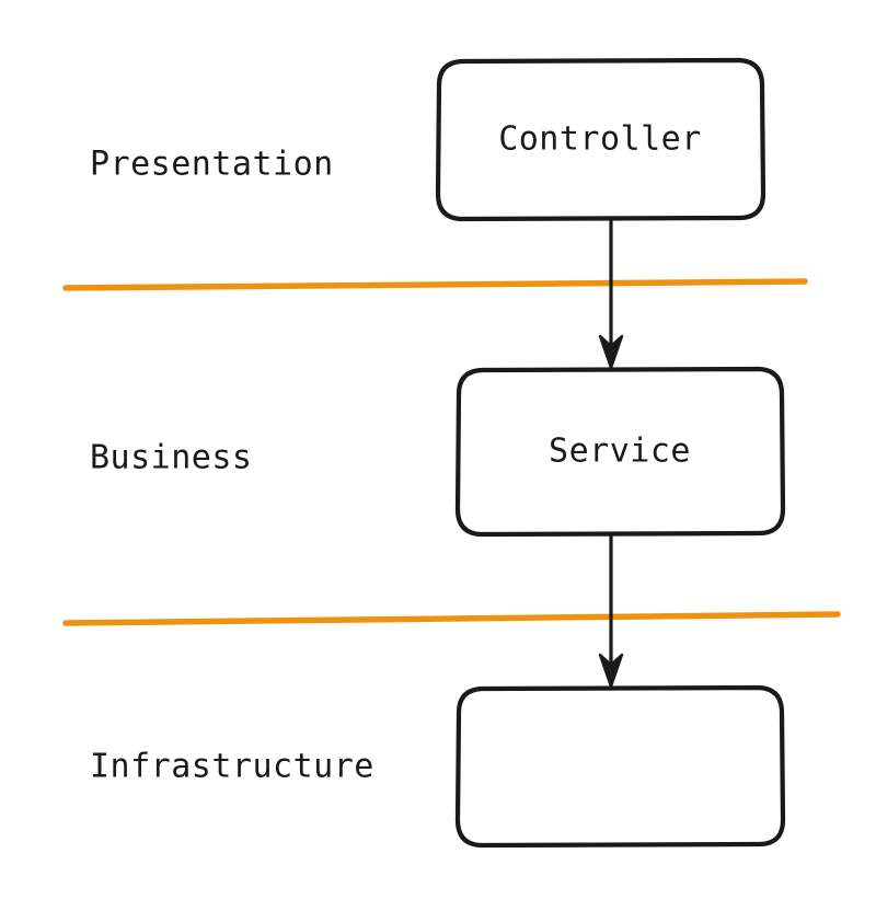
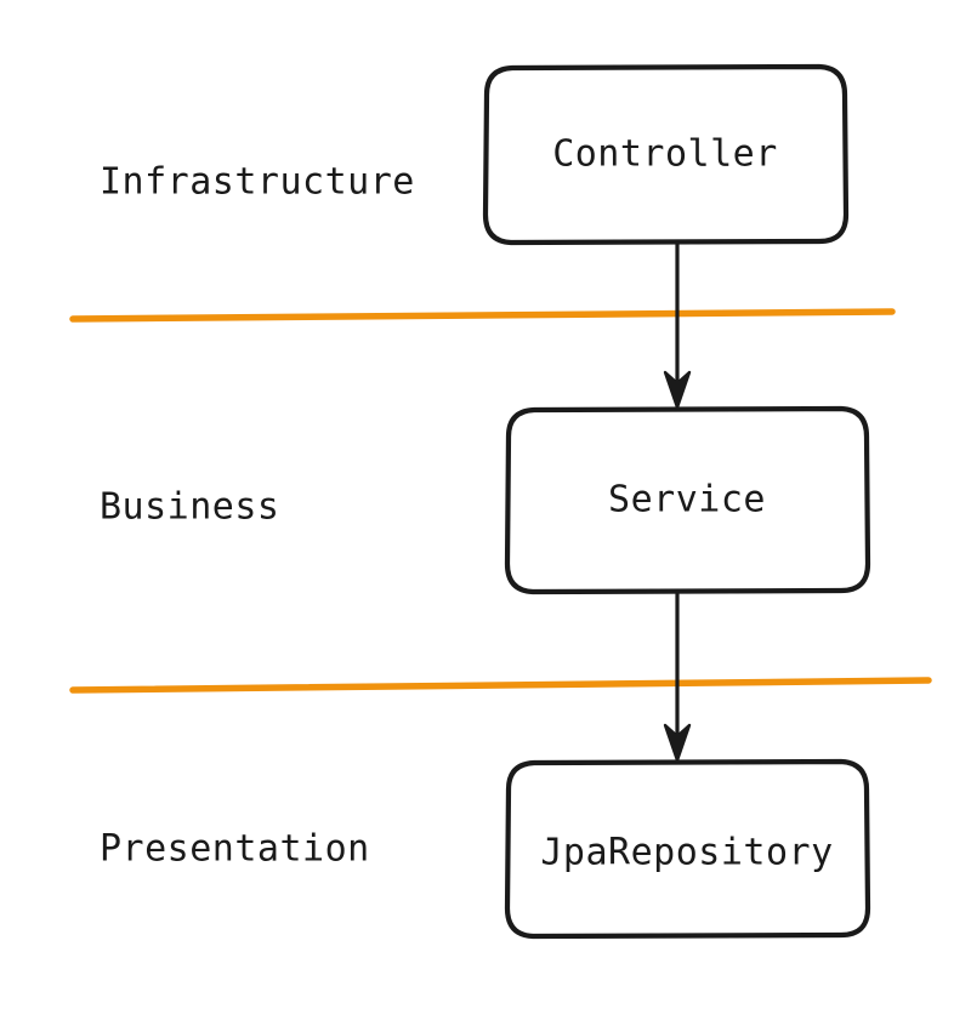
- Presentation
+ Infrastructure
  Business
- Infrastructure
+ Presentation
  Controller
  Service
+ JpaRepository
